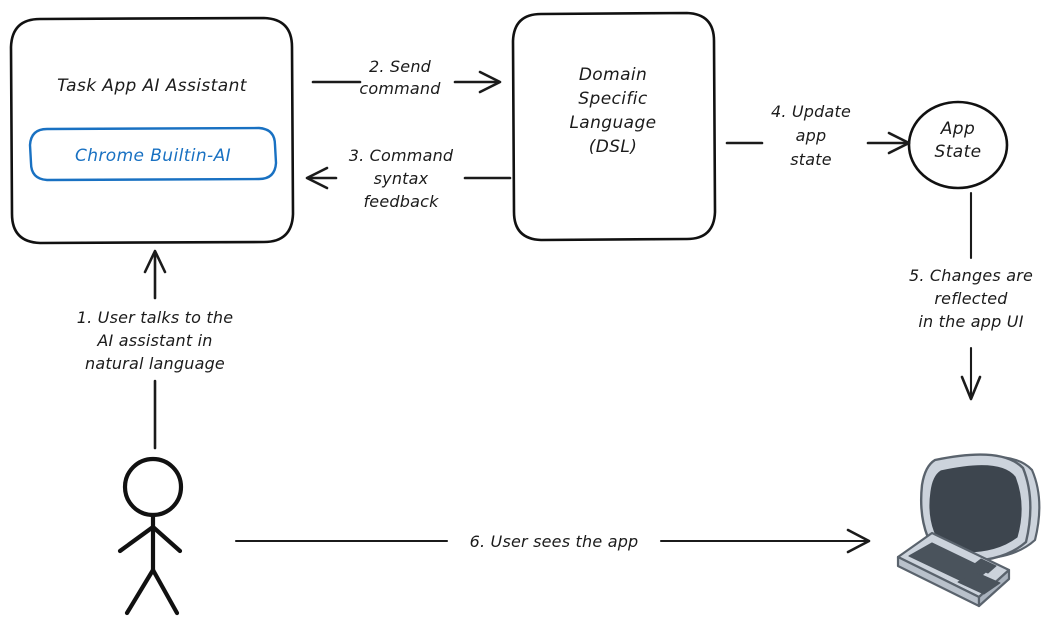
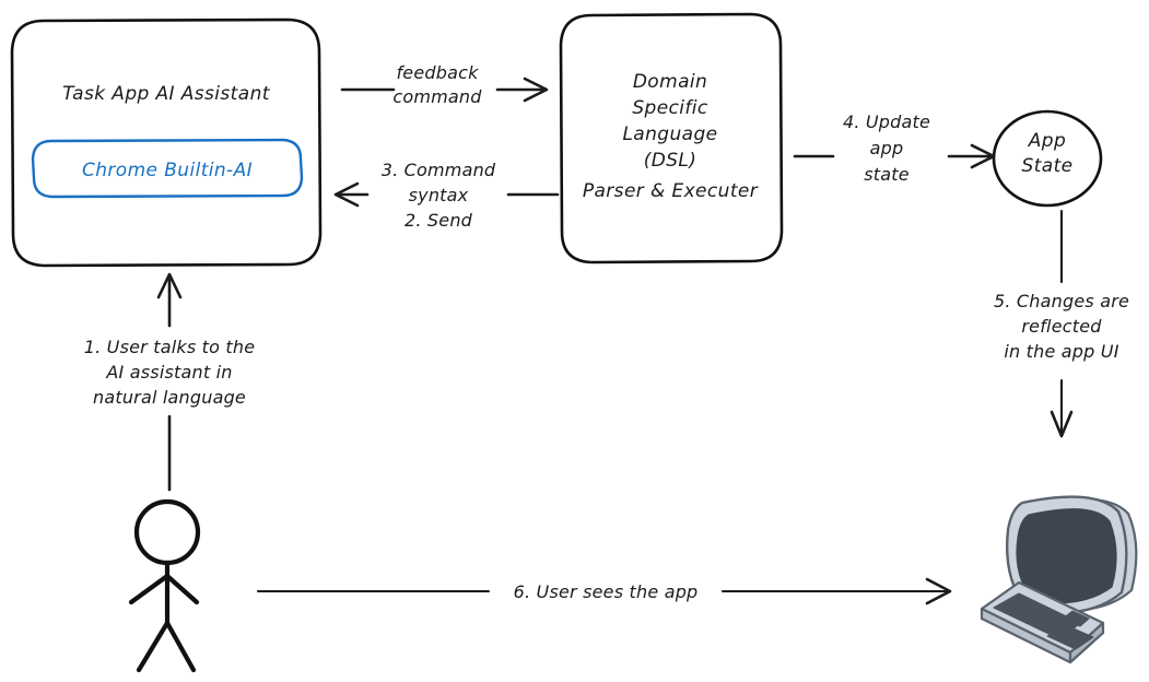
  Task App AI Assistant
  Chrome Builtin-AI
  Domain
  Specific
  Language
  (DSL)
+ Parser & Executer
  App
  State
- 2. Send
+ feedback
  command
  3. Command
  syntax
- feedback
+ 2. Send
  4. Update
  app
  state
  5. Changes are
  reflected
  in the app UI
  1. User talks to the
  AI assistant in
  natural language
  6. User sees the app
